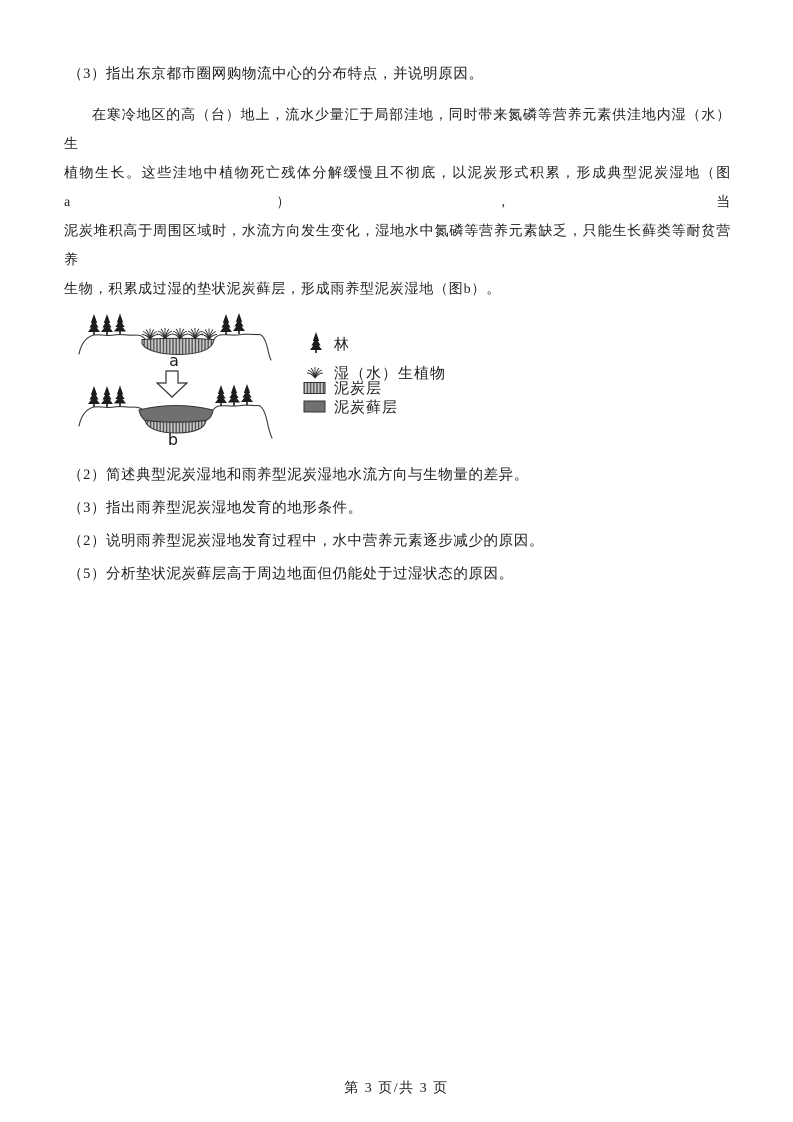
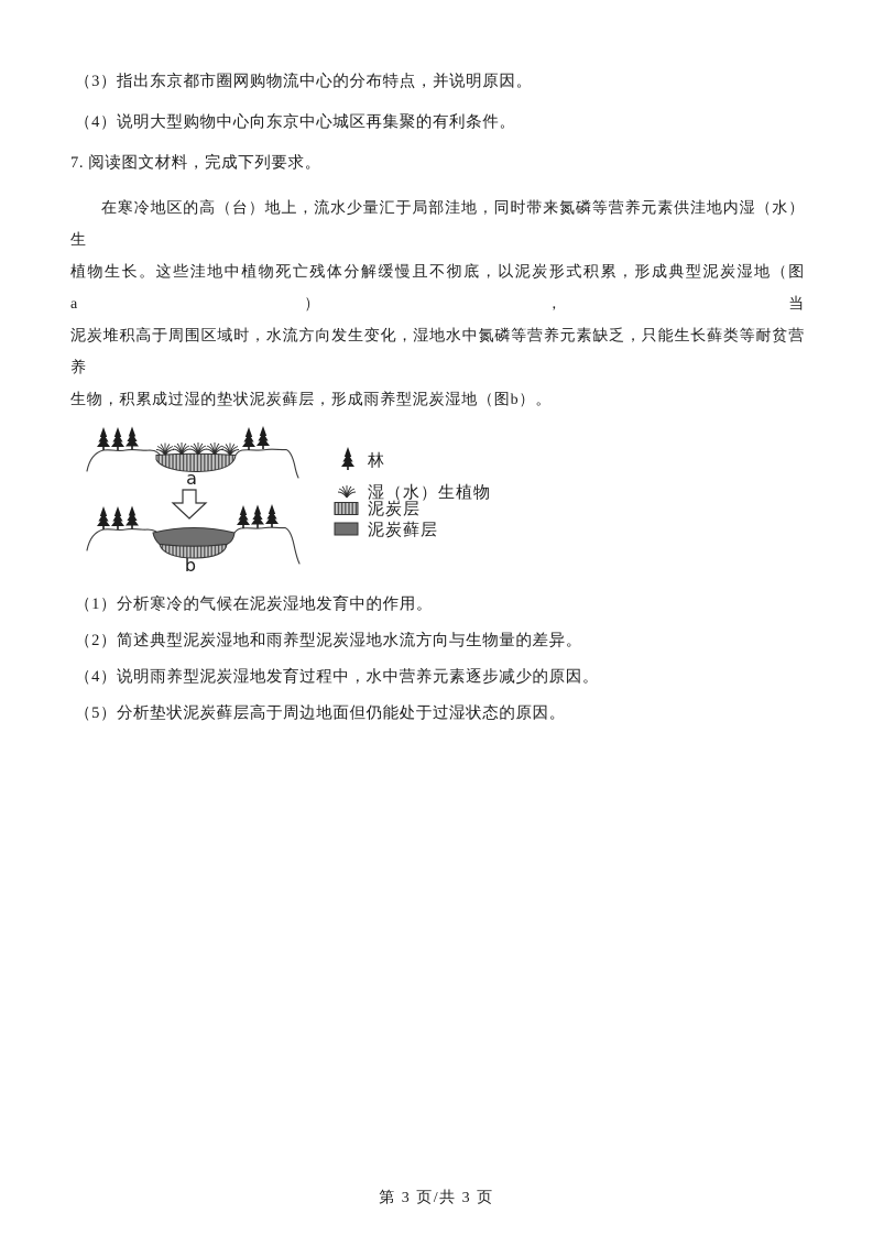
  （3）指出东京都市圈网购物流中心的分布特点，并说明原因。
+ （4）说明大型购物中心向东京中心城区再集聚的有利条件。
+ 7. 阅读图文材料，完成下列要求。
  在寒冷地区的高（台）地上，流水少量汇于局部洼地，同时带来氮磷等营养元素供洼地内湿（水）生
  植物生长。这些洼地中植物死亡残体分解缓慢且不彻底，以泥炭形式积累，形成典型泥炭湿地（图a），当
  泥炭堆积高于周围区域时，水流方向发生变化，湿地水中氮磷等营养元素缺乏，只能生长藓类等耐贫营养
  生物，积累成过湿的垫状泥炭藓层，形成雨养型泥炭湿地（图b）。
  a
  b
  林
  湿（水）生植物
  泥炭层
  泥炭藓层
+ （1）分析寒冷的气候在泥炭湿地发育中的作用。
  （2）简述典型泥炭湿地和雨养型泥炭湿地水流方向与生物量的差异。
- （3）指出雨养型泥炭湿地发育的地形条件。
- （2）说明雨养型泥炭湿地发育过程中，水中营养元素逐步减少的原因。
+ （4）说明雨养型泥炭湿地发育过程中，水中营养元素逐步减少的原因。
  （5）分析垫状泥炭藓层高于周边地面但仍能处于过湿状态的原因。
  第 3 页/共 3 页
